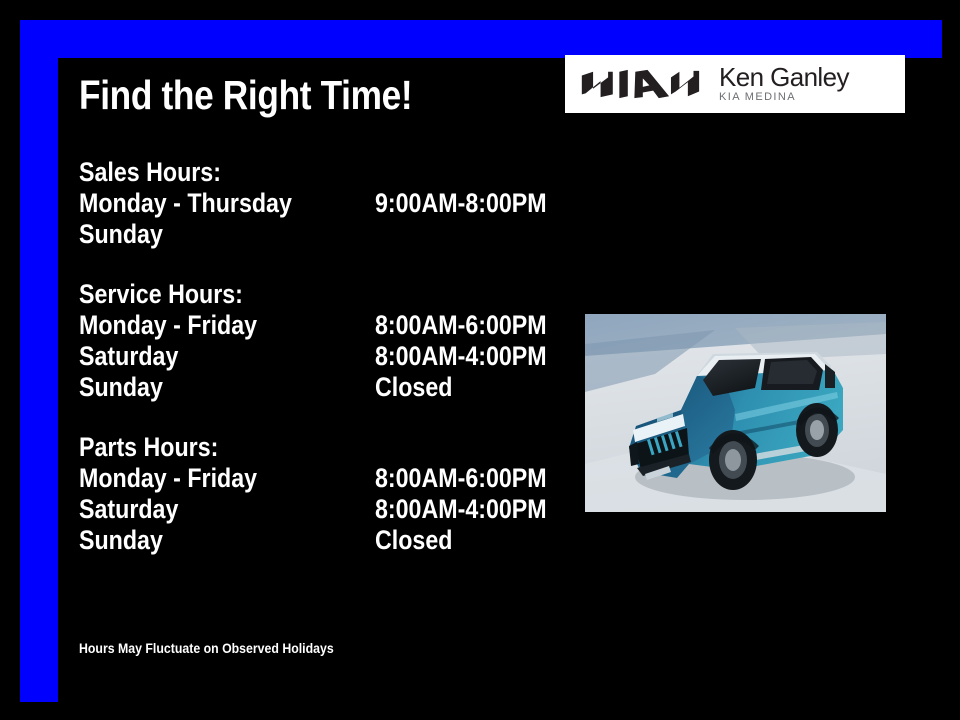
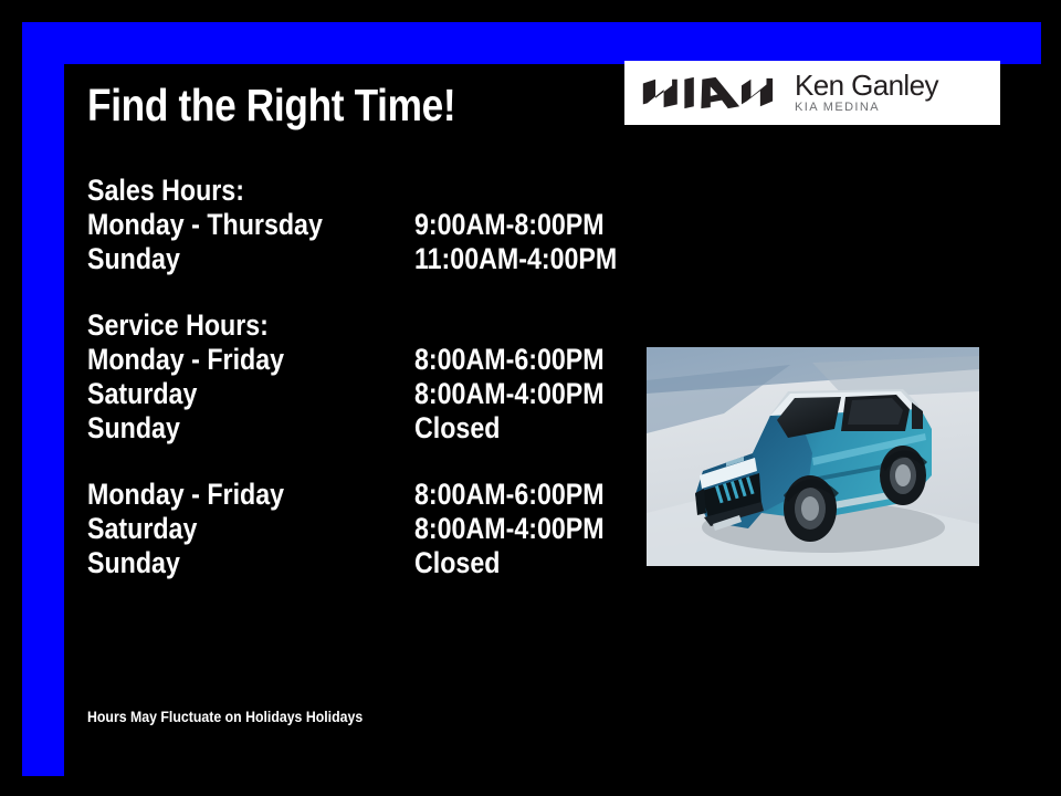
  Find the Right Time!
  Sales Hours:
  Monday - Thursday
  9:00AM-8:00PM
  Sunday
+ 11:00AM-4:00PM
  Service Hours:
  Monday - Friday
  8:00AM-6:00PM
  Saturday
  8:00AM-4:00PM
  Sunday
  Closed
- Parts Hours:
  Monday - Friday
  8:00AM-6:00PM
  Saturday
  8:00AM-4:00PM
  Sunday
  Closed
- Hours May Fluctuate on Observed Holidays
+ Hours May Fluctuate on Holidays Holidays
  Ken Ganley
  KIA MEDINA
